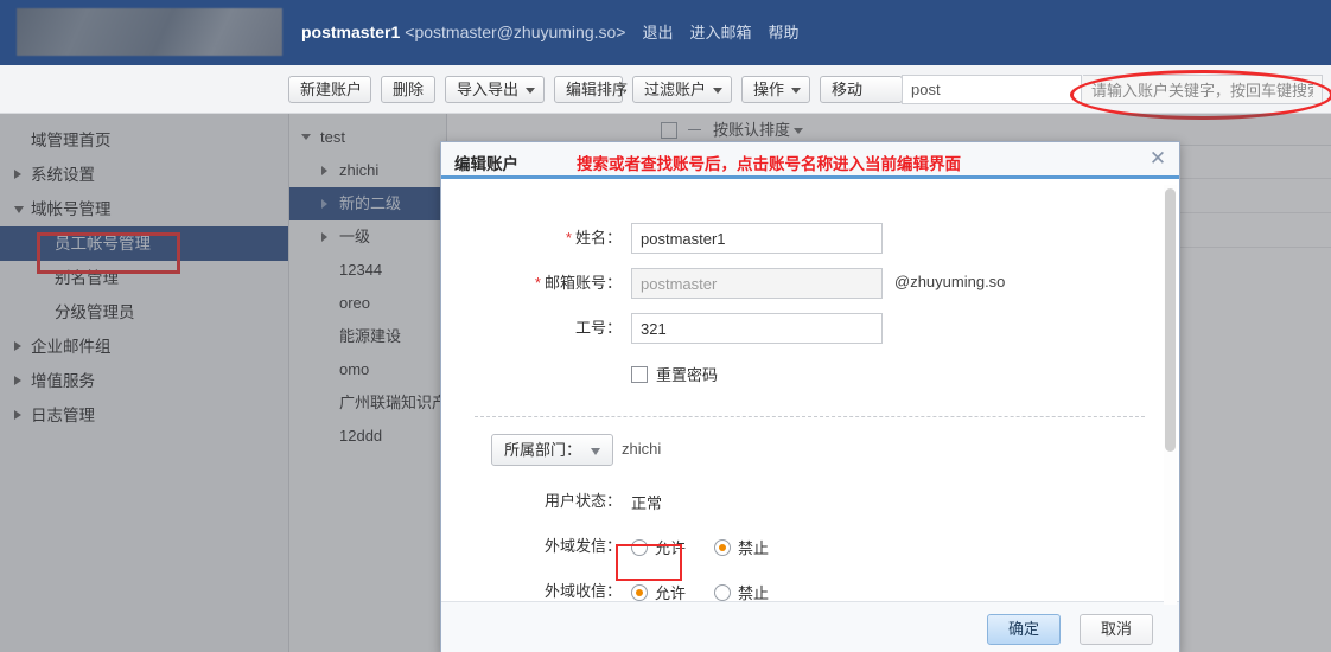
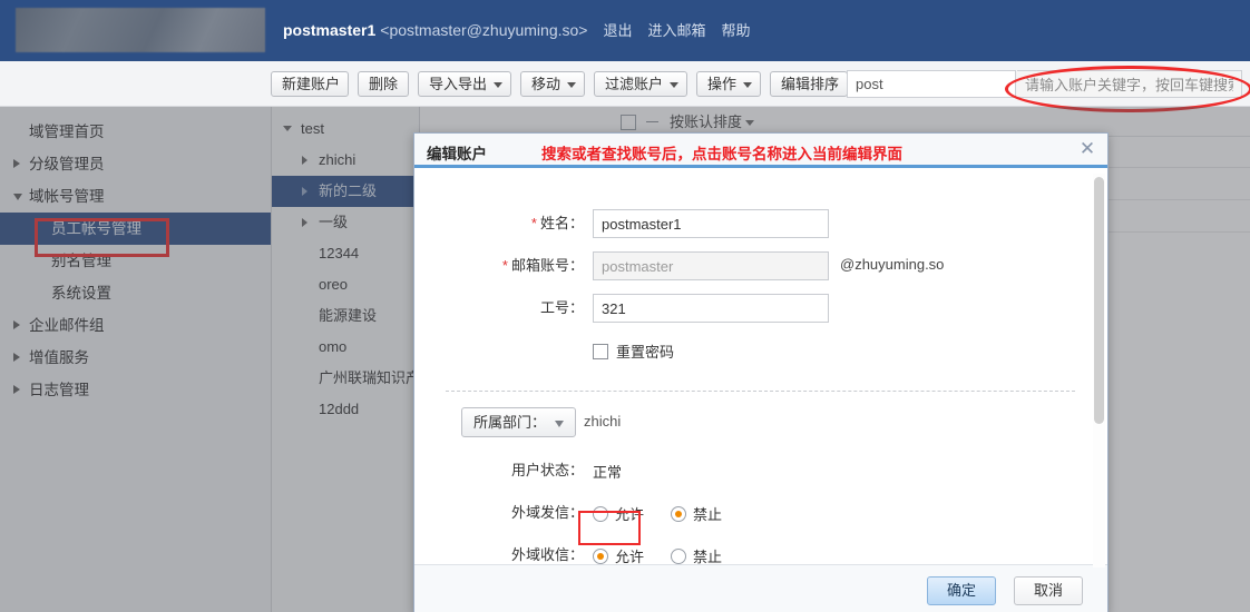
  postmaster1 <postmaster@zhuyuming.so> 退出 进入邮箱 帮助
  新建账户
  删除
  导入导出
- 编辑排序
+ 移动
  过滤账户
  操作
- 移动
+ 编辑排序
  post
  请输入账户关键字，按回车键搜
  域管理首页
- 系统设置
+ 分级管理员
  域帐号管理
  员工帐号管理
  别名管理
- 分级管理员
+ 系统设置
  企业邮件组
  增值服务
  日志管理
  test
  zhichi
  新的二级
  一级
  12344
  oreo
  能源建设
  omo
  广州联瑞知识
  12ddd
  按账认排度
  编辑账户
  搜索或者查找账号后，点击账号名称进入当前编辑界面
  ✕
  * 姓名：
  postmaster1
  * 邮箱账号：
  postmaster
  @zhuyuming.so
  工号：
  321
  重置密码
  所属部门：
  zhichi
  用户状态：
  正常
  外域发信：
  允许 禁止
  外域收信：
  允许 禁止
  确定
  取消
